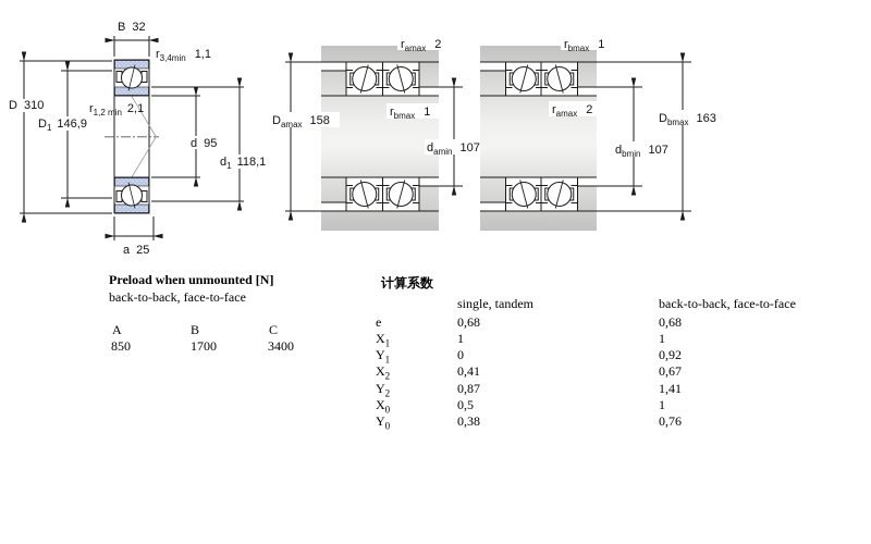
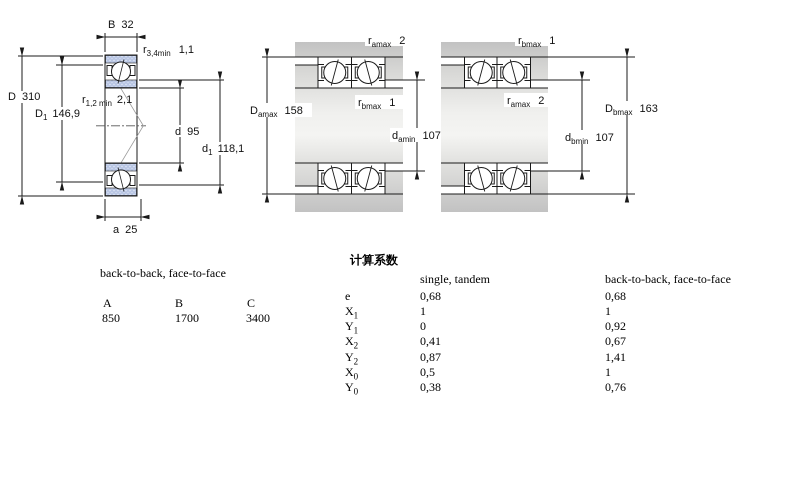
  B 32
  r3,4min 1,1
  D 310
  r1,2 min 2,1
  D1 146,9
  d 95
  d1 118,1
  a 25
  ramax 2
  rbmax 1
  Damax 158
  damin 107
  rbmax 1
  ramax 2
  Dbmax 163
  dbmin 107
- Preload when unmounted [N]
  back-to-back, face-to-face
  A
  B
  C
  850
  1700
  3400
  计算系数
  single, tandem
  back-to-back, face-to-face
  e
  0,68
  0,68
  X1
  1
  1
  Y1
  0
  0,92
  X2
  0,41
  0,67
  Y2
  0,87
  1,41
  X0
  0,5
  1
  Y0
  0,38
  0,76
